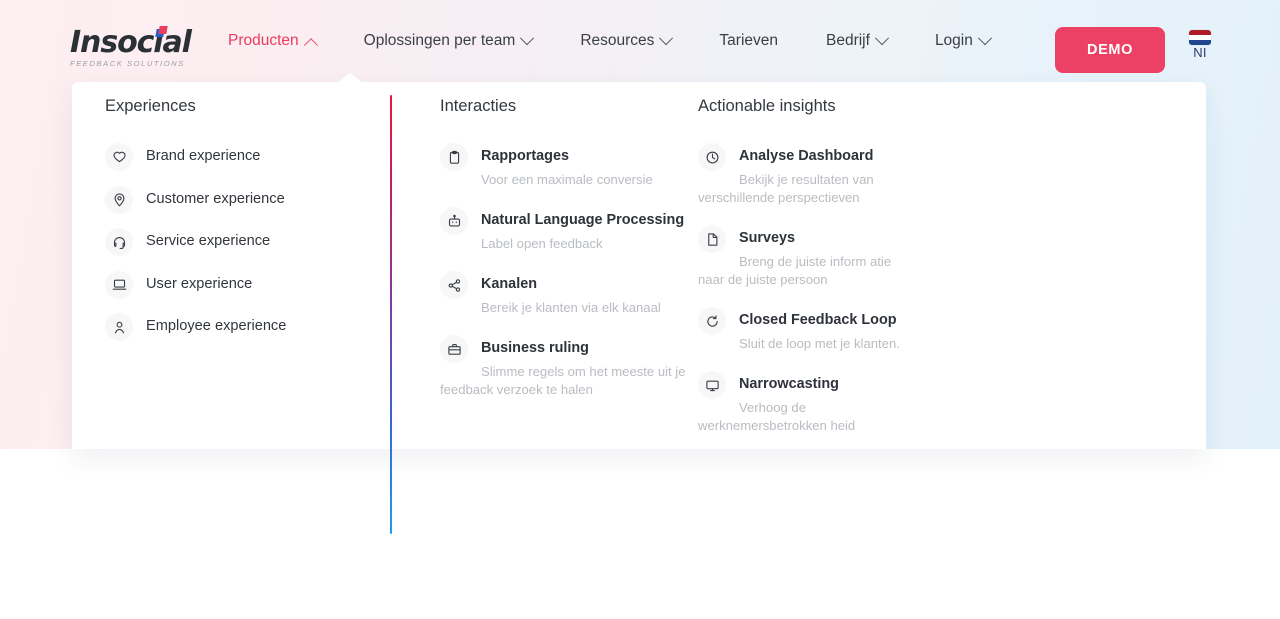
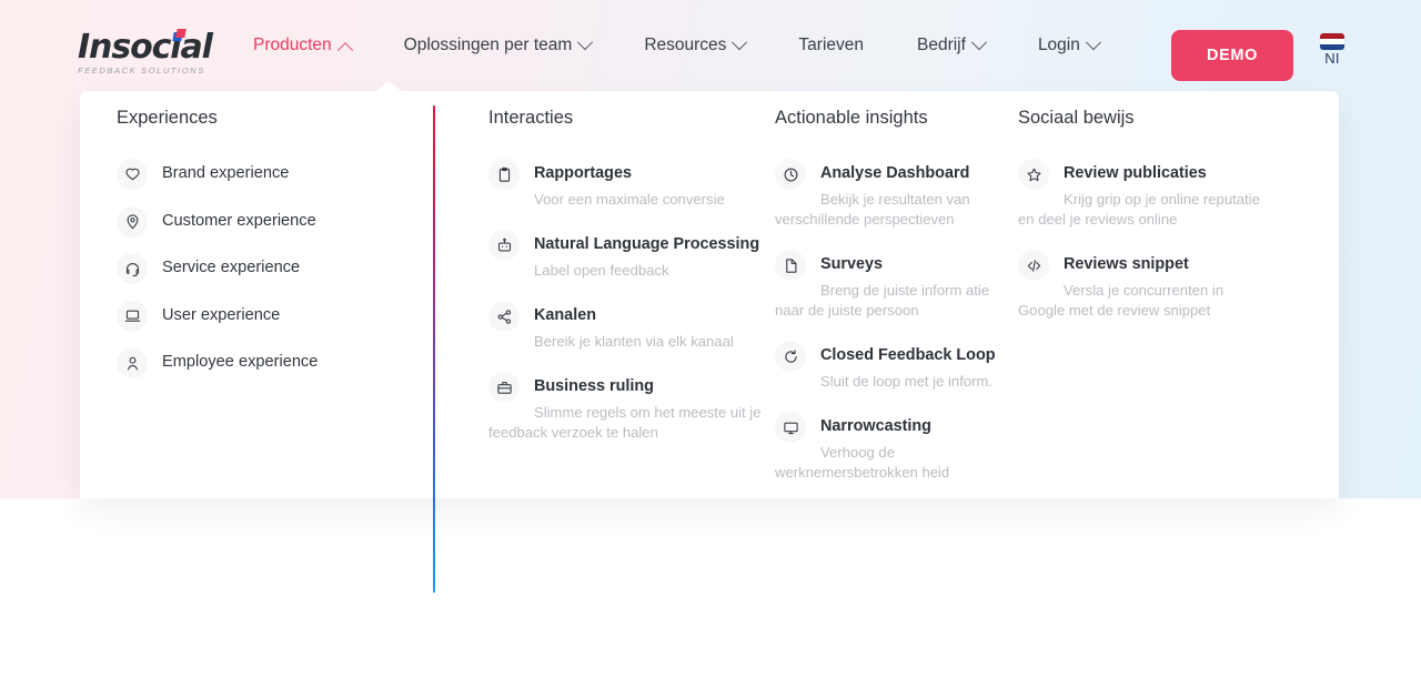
  Insocial
  FEEDBACK SOLUTIONS
  Producten
  Oplossingen per team
  Resources
  Tarieven
  Bedrijf
  Login
  DEMO
  NI
  Experiences
  Brand experience
  Customer experience
  Service experience
  User experience
  Employee experience
  Interacties
  Rapportages
  Voor een maximale conversie
  Natural Language Processing
  Label open feedback
  Kanalen
  Bereik je klanten via elk kanaal
  Business ruling
  Slimme regels om het meeste uit je feedback verzoek te halen
  Actionable insights
  Analyse Dashboard
  Bekijk je resultaten van verschillende perspectieven
  Surveys
  Breng de juiste inform atie naar de juiste persoon
  Closed Feedback Loop
- Sluit de loop met je klanten.
+ Sluit de loop met je inform.
  Narrowcasting
  Verhoog de werknemersbetrokken heid
+ Sociaal bewijs
+ Review publicaties
+ Krijg grip op je online reputatie en deel je reviews online
+ Reviews snippet
+ Versla je concurrenten in Google met de review snippet
